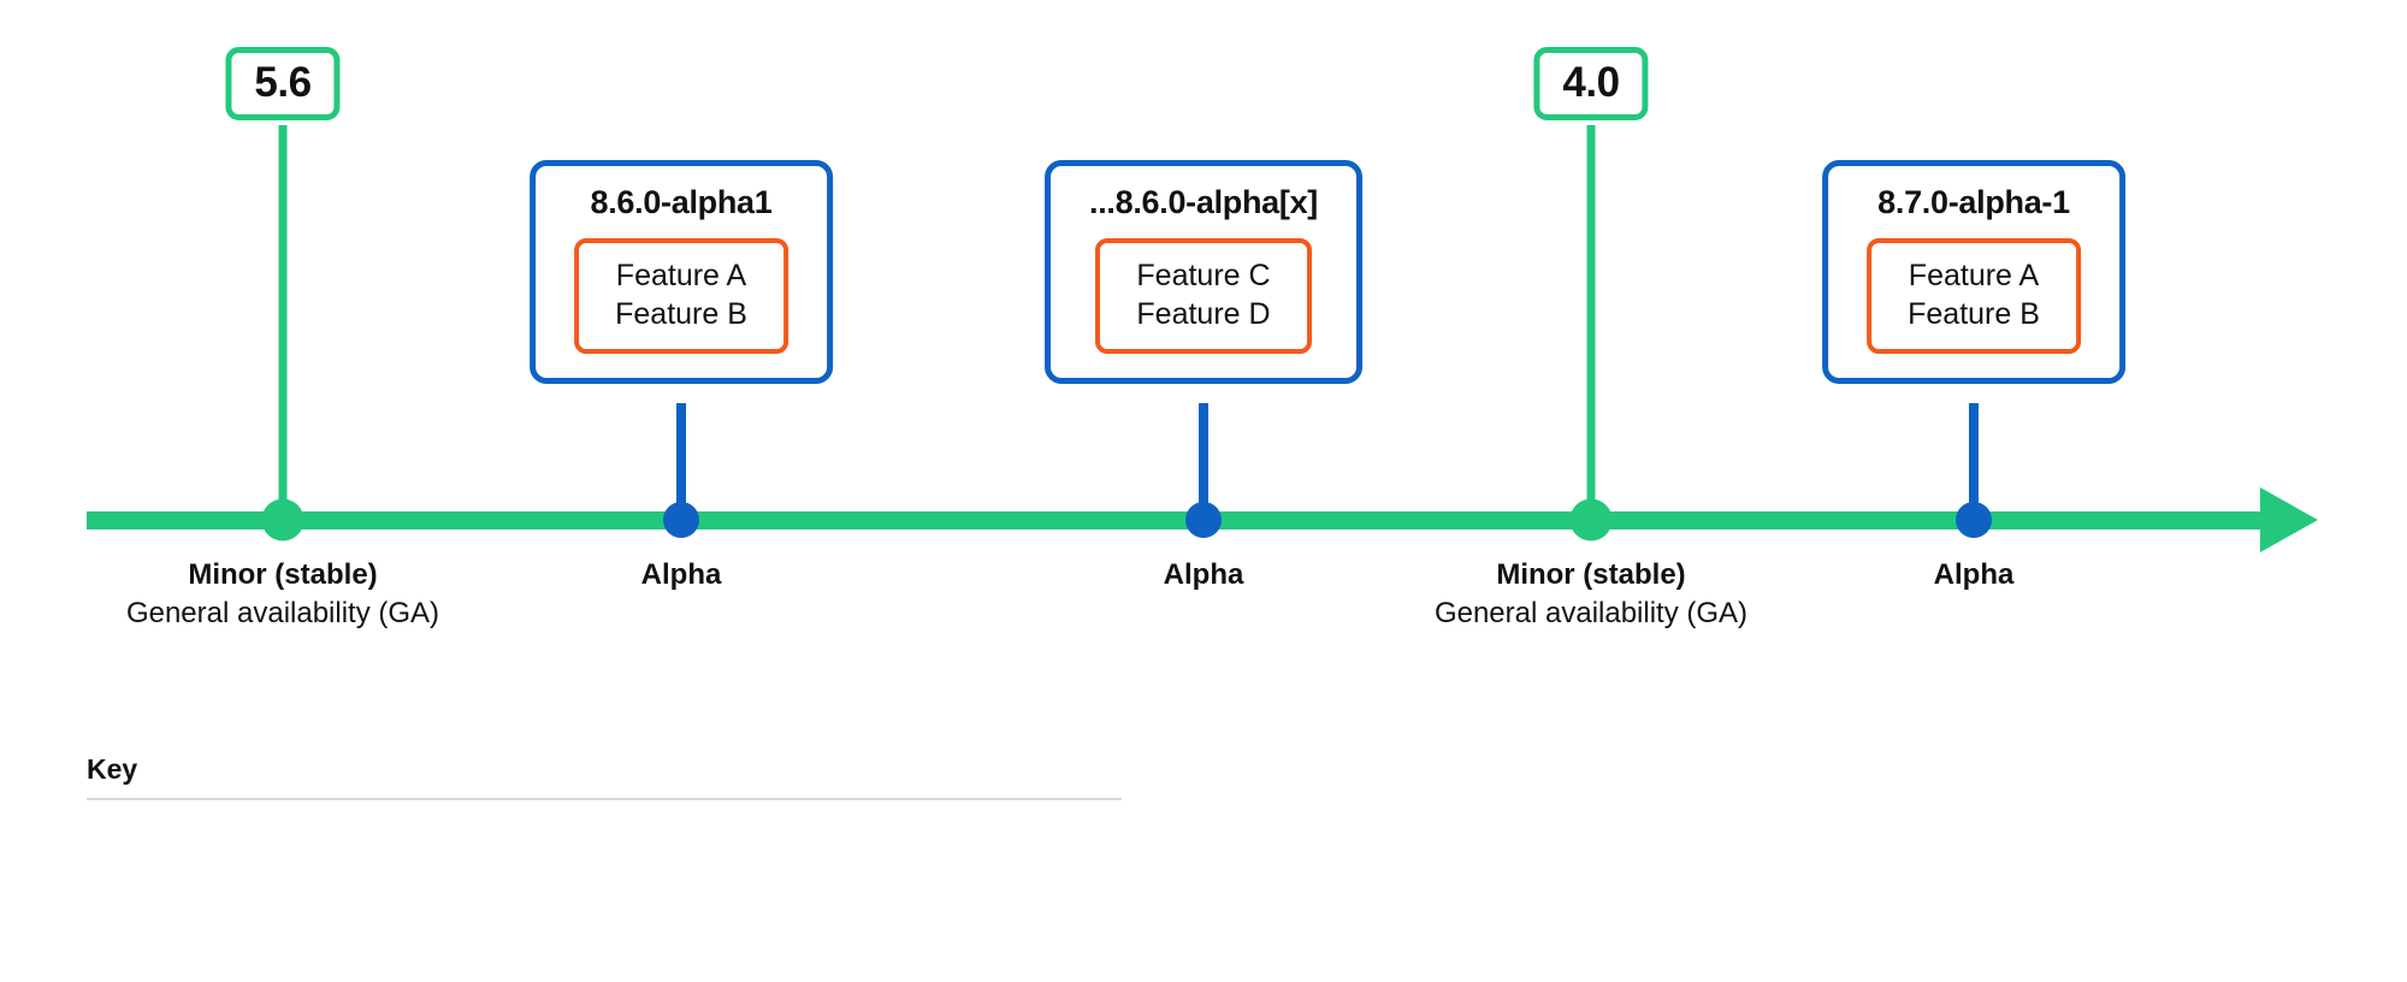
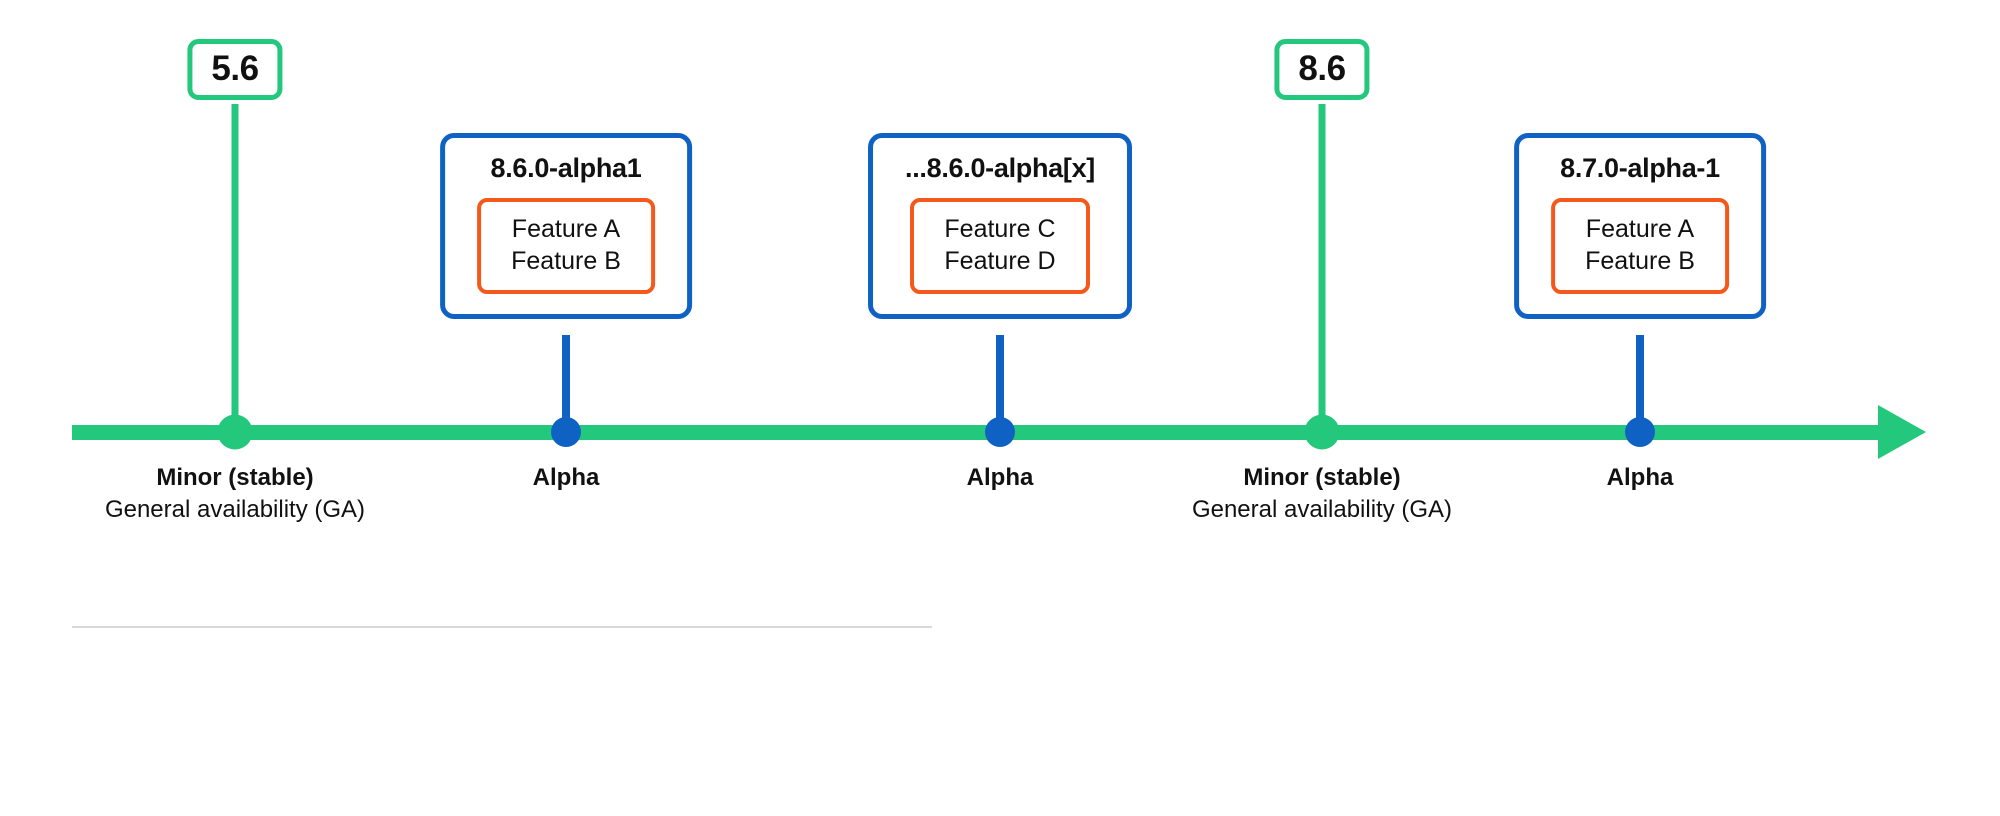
  5.6
  Minor (stable)
  General availability (GA)
- 4.0
+ 8.6
  Minor (stable)
  General availability (GA)
  8.6.0-alpha1
  Feature A
  Feature B
  Alpha
  ...8.6.0-alpha[x]
  Feature C
  Feature D
  Alpha
  8.7.0-alpha-1
  Feature A
  Feature B
  Alpha
- Key
